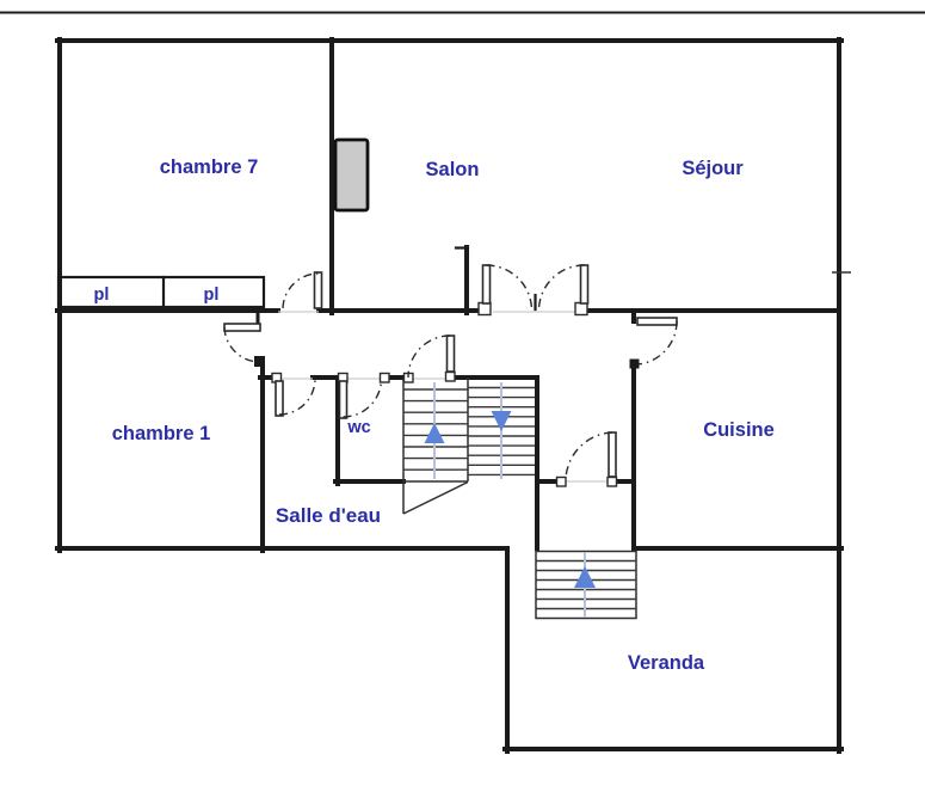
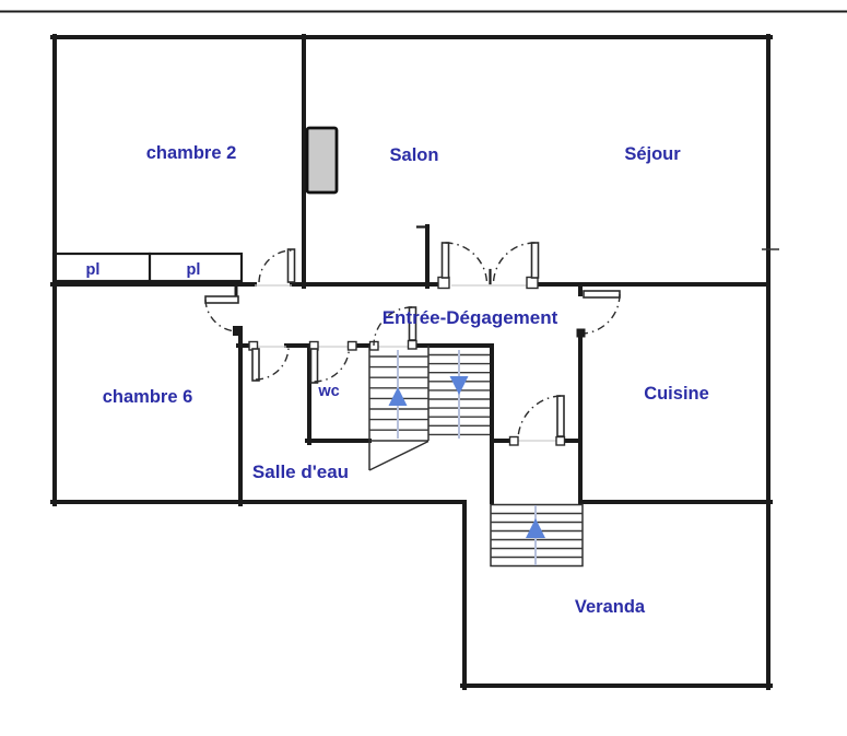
- chambre 7
+ chambre 2
  Salon
  Séjour
  pl
  pl
+ Entrée-Dégagement
- chambre 1
+ chambre 6
  wc
  Salle d'eau
  Cuisine
  Veranda
